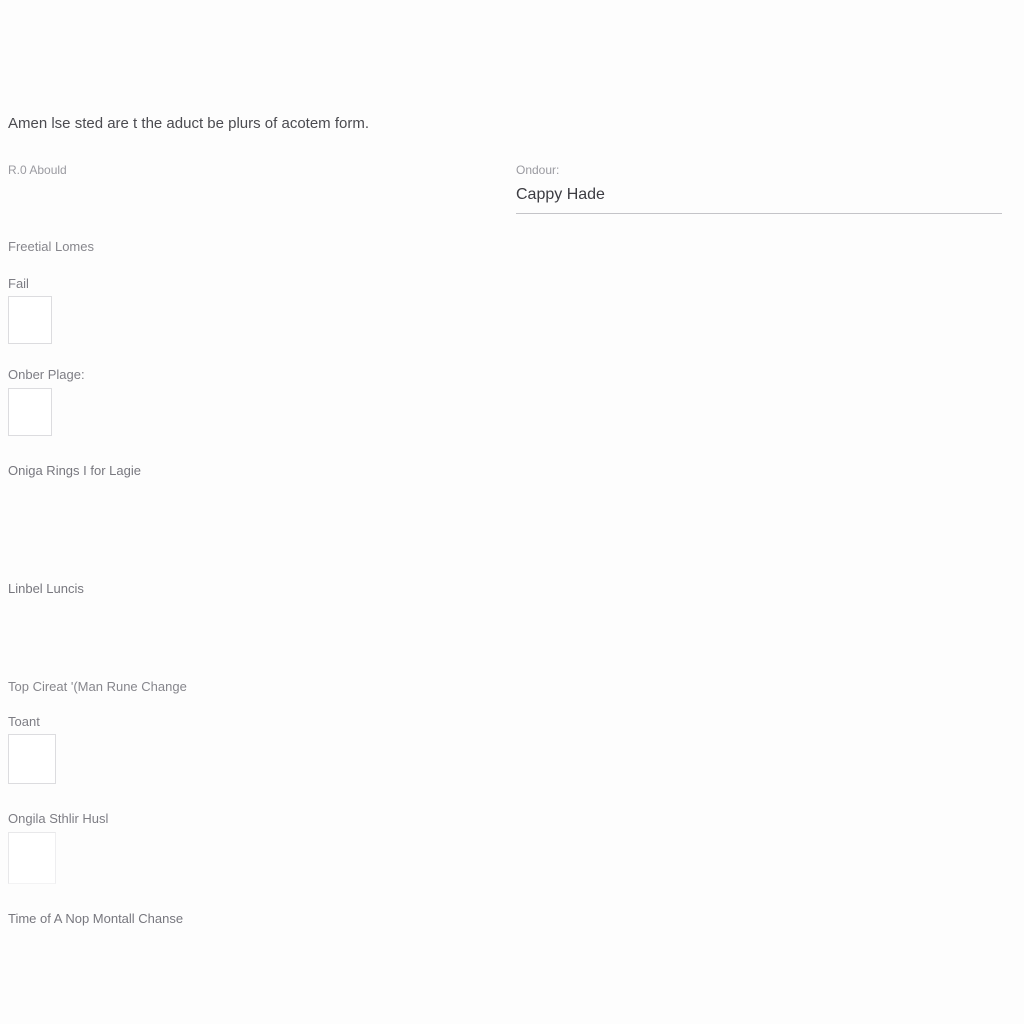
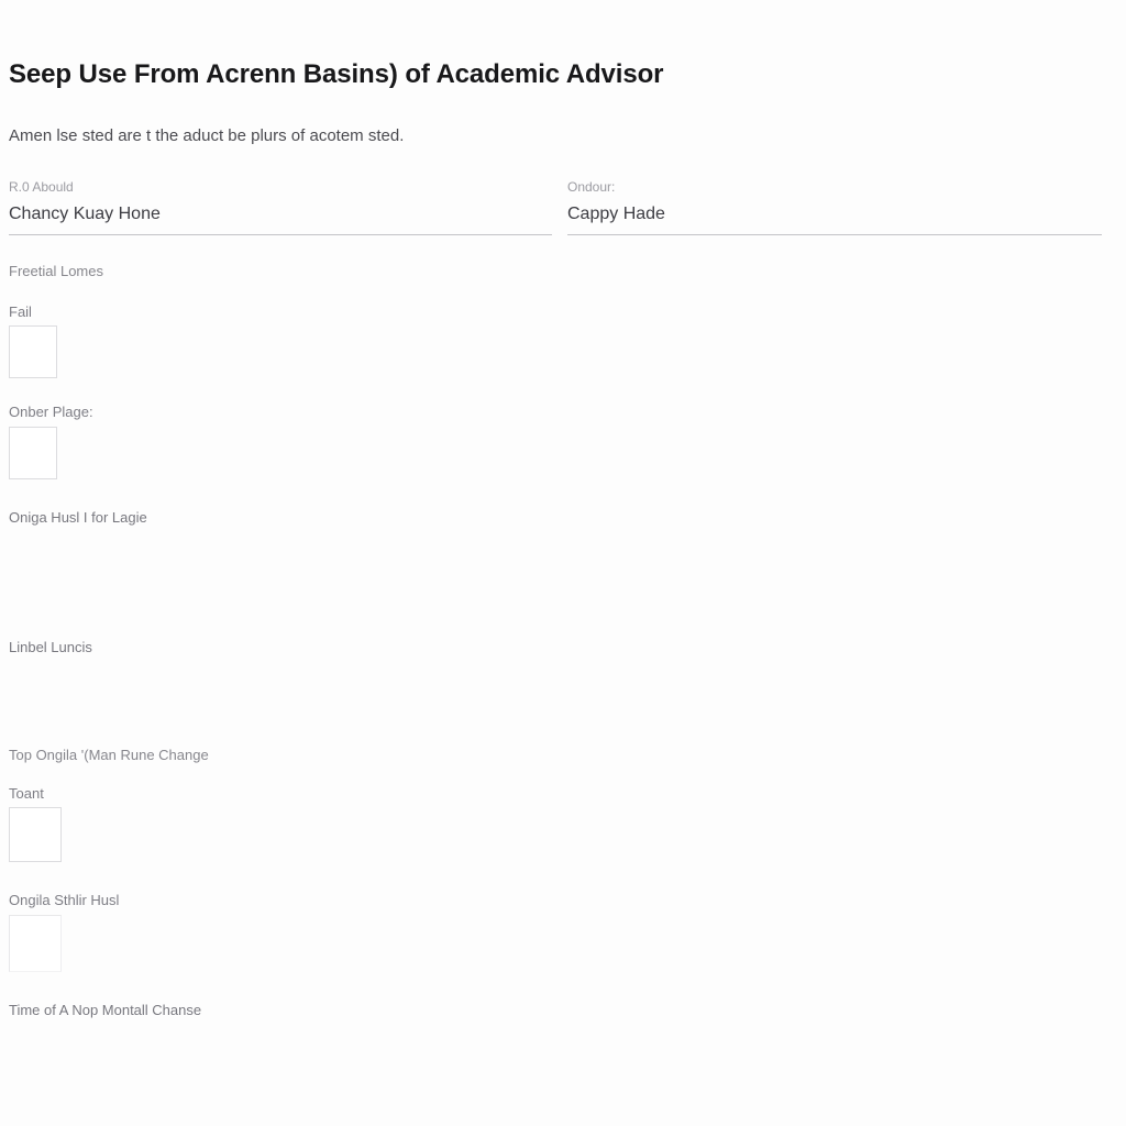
+ Seep Use From Acrenn Basins) of Academic Advisor
- Amen lse sted are t the aduct be plurs of acotem form.
+ Amen lse sted are t the aduct be plurs of acotem sted.
  R.0 Abould
+ Chancy Kuay Hone
  Ondour:
  Cappy Hade
  Freetial Lomes
  Fail
  Onber Plage:
- Oniga Rings I for Lagie
+ Oniga Husl I for Lagie
  Linbel Luncis
- Top Cireat '(Man Rune Change
+ Top Ongila '(Man Rune Change
  Toant
  Ongila Sthlir Husl
  Time of A Nop Montall Chanse
